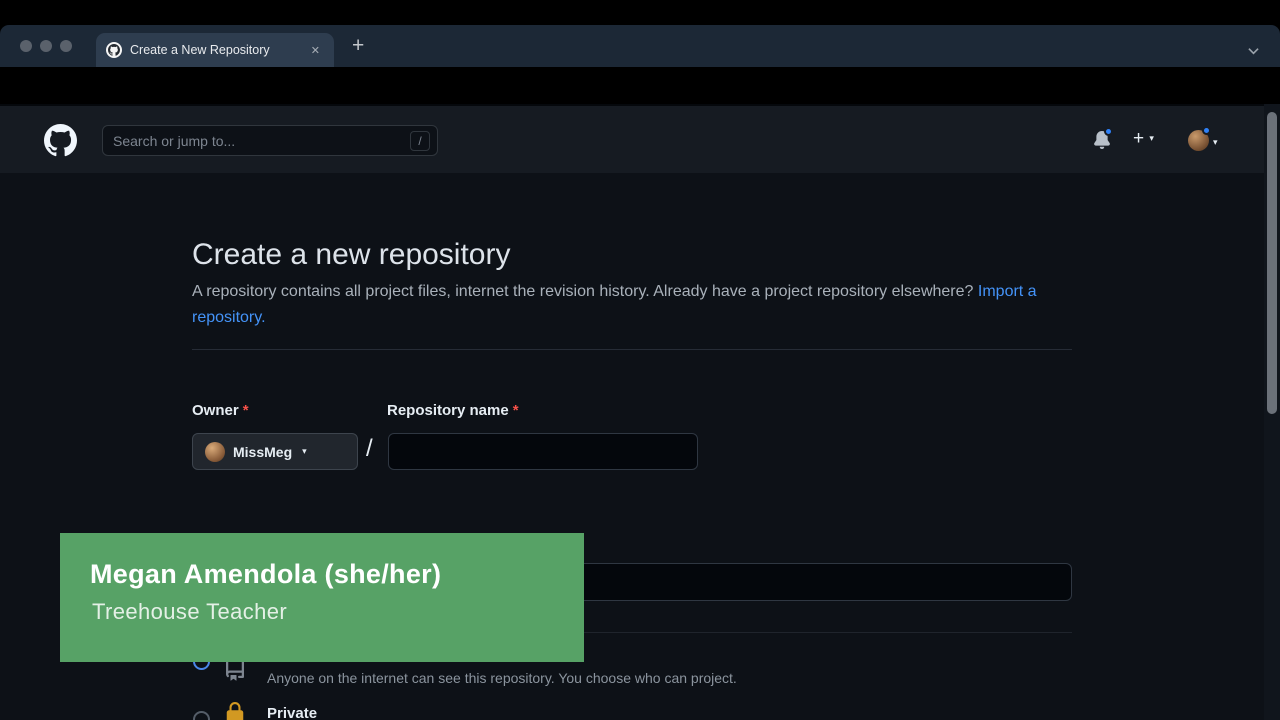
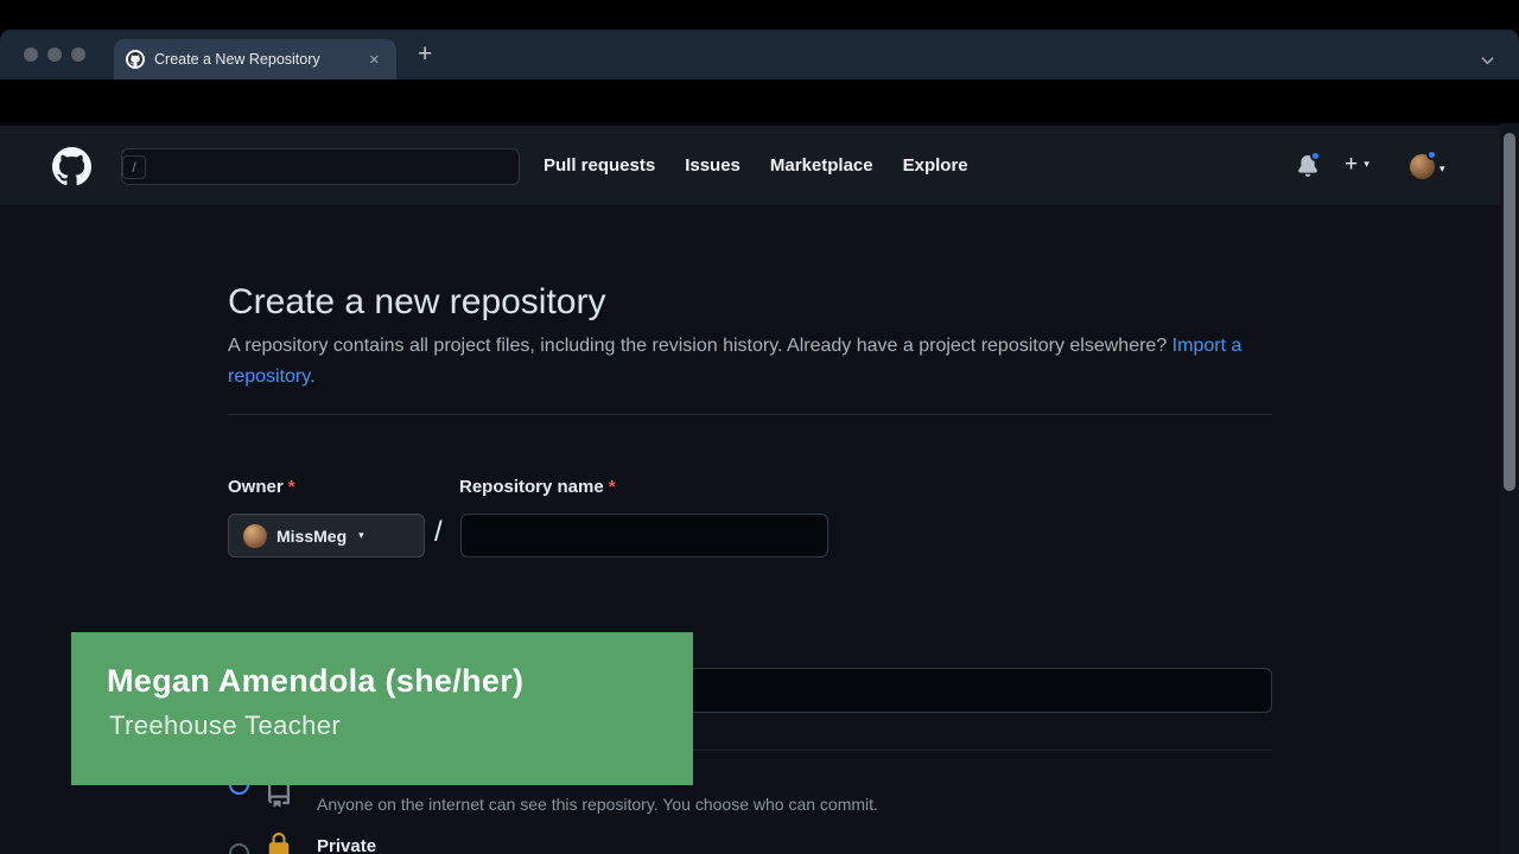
  Create a New Repository
  ✕
  +
- Search or jump to...
  /
+ Pull requests
+ Issues
+ Marketplace
+ Explore
  + ▾
  ▾
  Create a new repository
- A repository contains all project files, internet the revision history. Already have a project repository elsewhere? Import a repository.
+ A repository contains all project files, including the revision history. Already have a project repository elsewhere? Import a repository.
  Owner *
  Repository name *
  MissMeg
  ▾
  /
- Anyone on the internet can see this repository. You choose who can project.
+ Anyone on the internet can see this repository. You choose who can commit.
  Private
  Megan Amendola (she/her)
  Treehouse Teacher
